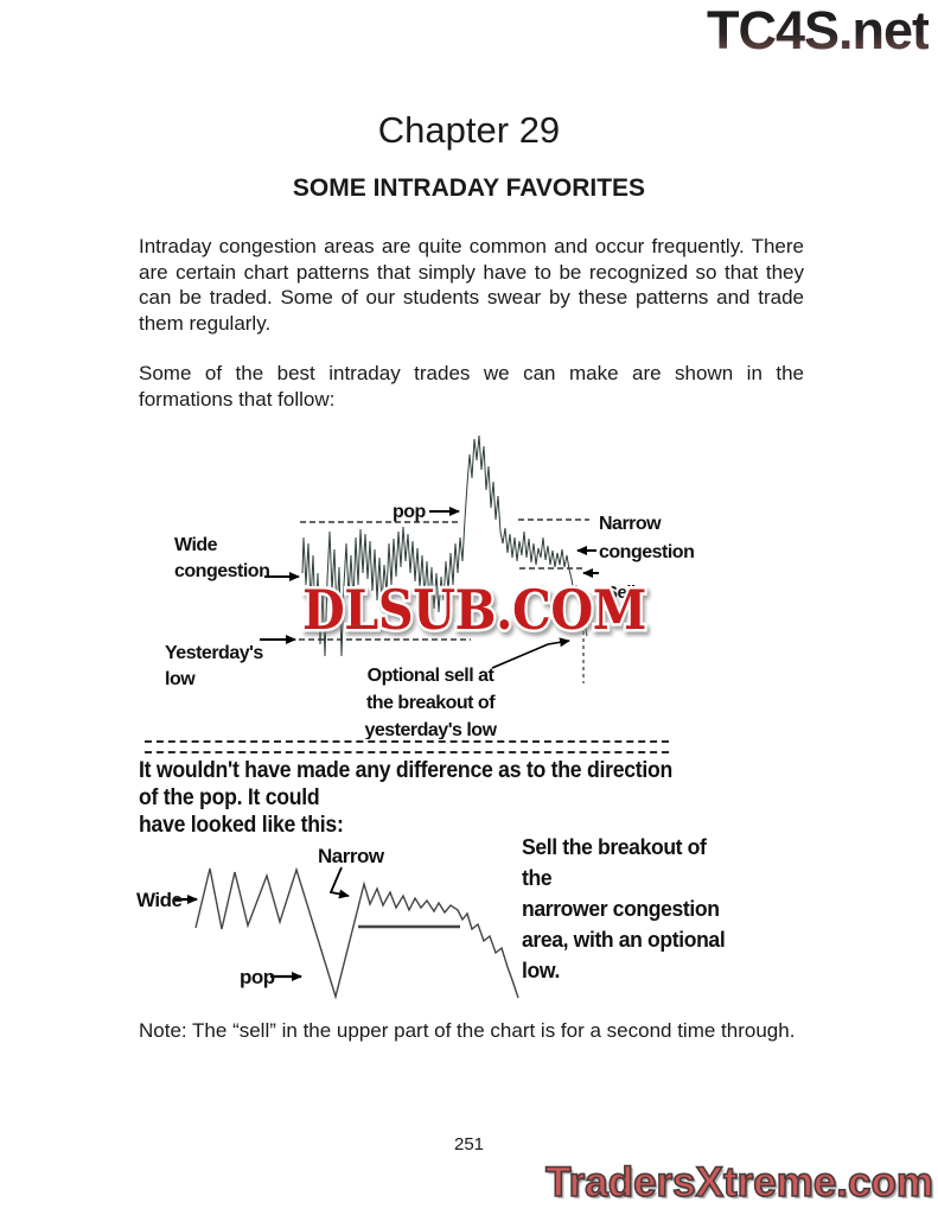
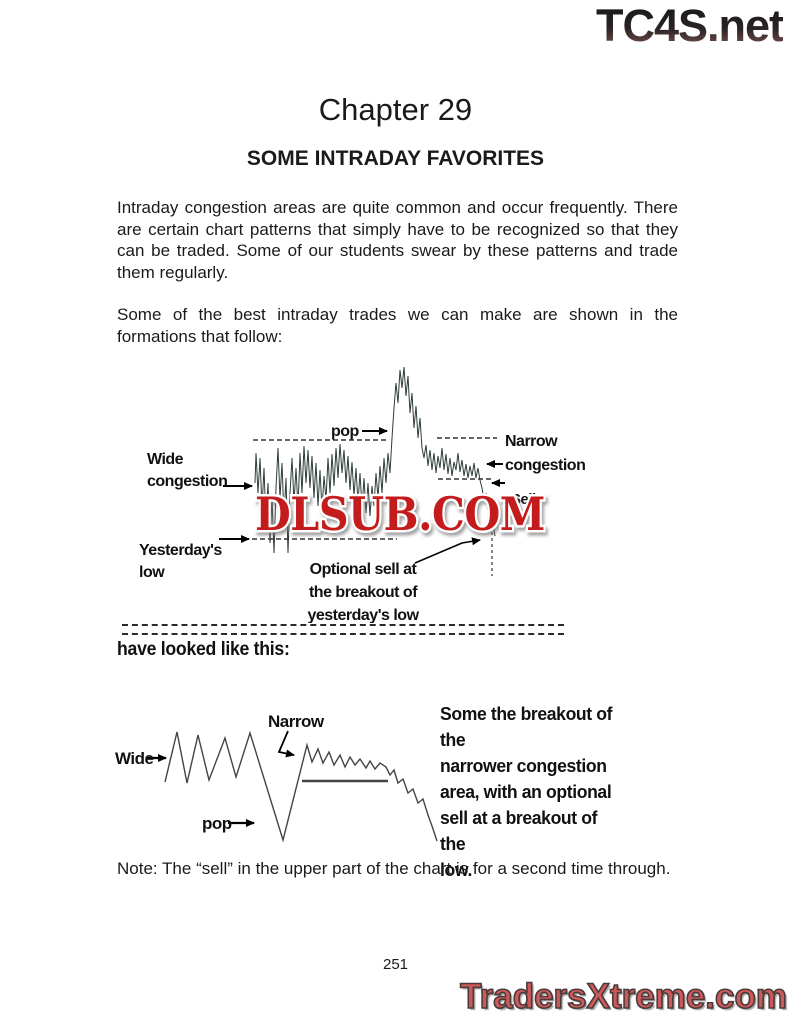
  TC4S.net
  Chapter 29
  SOME INTRADAY FAVORITES
  Intraday congestion areas are quite common and occur frequently. There are certain chart patterns that simply have to be recognized so that they can be traded. Some of our students swear by these patterns and trade them regularly.
  Some of the best intraday trades we can make are shown in the formations that follow:
  Wide
  congestion
  pop
  Narrow
  congestion
  Sell
  Yesterday's
  low
  Optional sell at
  the breakout of
  yesterday's low
  DLSUB.COM
- It wouldn't have made any difference as to the direction of the pop. It could
  have looked like this:
  Wide
  Narrow
  pop
- Sell the breakout of the
+ Some the breakout of the
  narrower congestion
  area, with an optional
+ sell at a breakout of the
  low.
  Note: The “sell” in the upper part of the chart is for a second time through.
  251
  TradersXtreme.com
